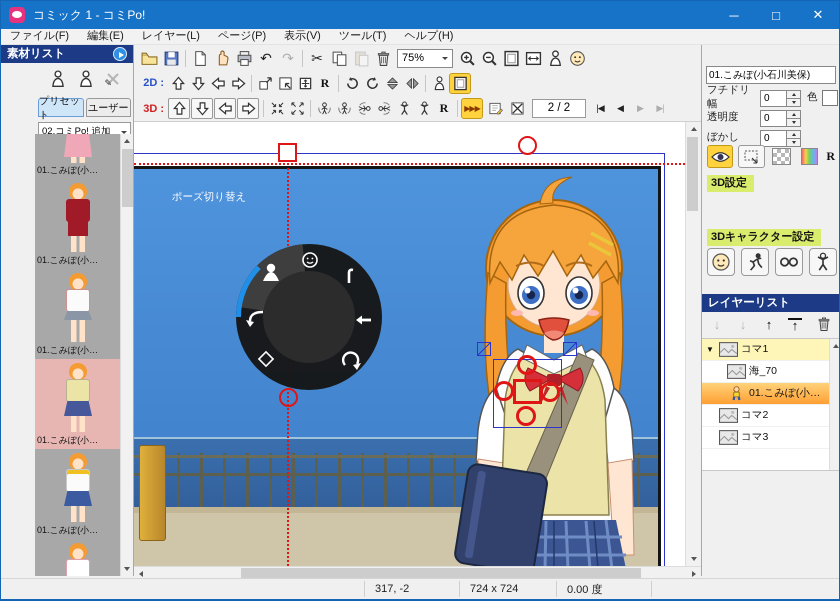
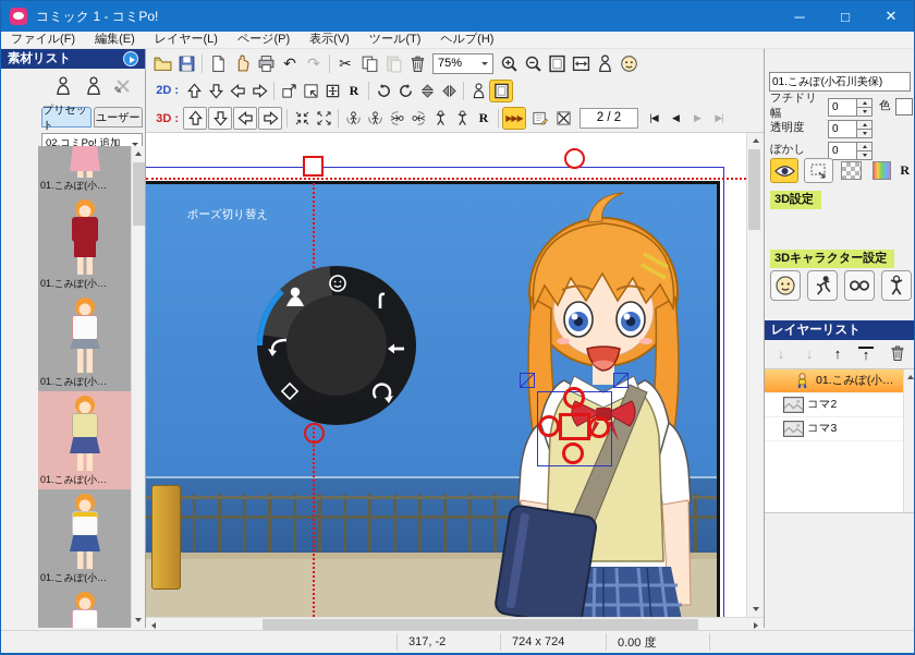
  コミック 1 - コミPo!
  ─
  □
  ✕
  ファイル(F)
  編集(E)
  レイヤー(L)
  ページ(P)
  表示(V)
  ツール(T)
  ヘルプ(H)
  ↶
  ↷
  ✂
  75%
  2D :
  R
  3D :
  R
  ▶▶▶
  2 / 2
  |◀
  ◀
  ▶
  ▶|
  素材リスト
  ✎
  プリセット
  ユーザー
  02.コミPo! 追加
  01.こみぽ(小…
  01.こみぽ(小…
  01.こみぽ(小…
  01.こみぽ(小…
  01.こみぽ(小…
  ポーズ切り替え
  01.こみぽ(小石川美保)
  フチドリ幅
  0
  色
  透明度
  0
  ぼかし
  0
  R
  3D設定
  3Dキャラクター設定
  レイヤーリスト
  ↓
  ↓
  ↑
  ↑
- ▼
- コマ1
- 海_70
  01.こみぽ(小…
  コマ2
  コマ3
  317, -2
  724 x 724
  0.00 度
